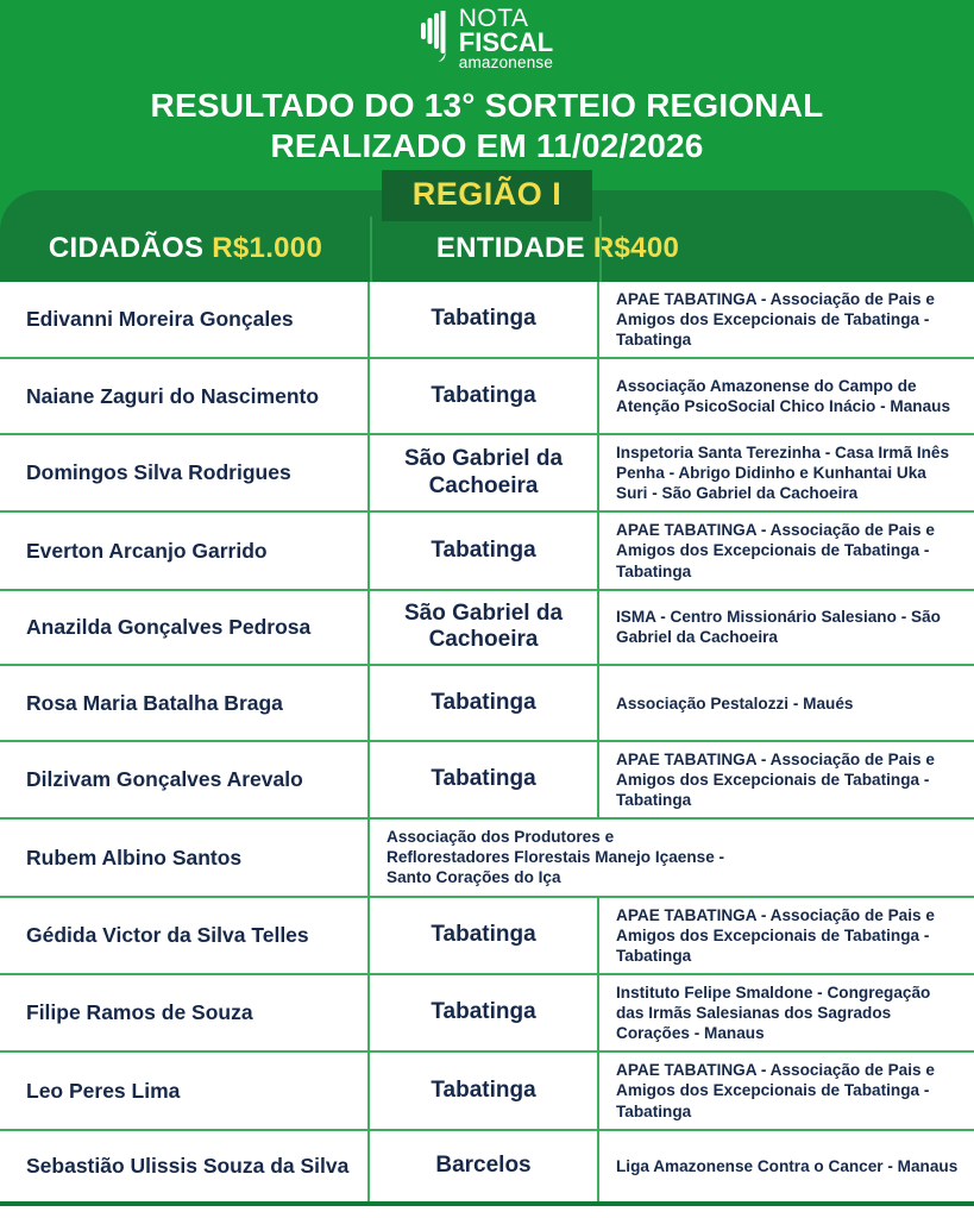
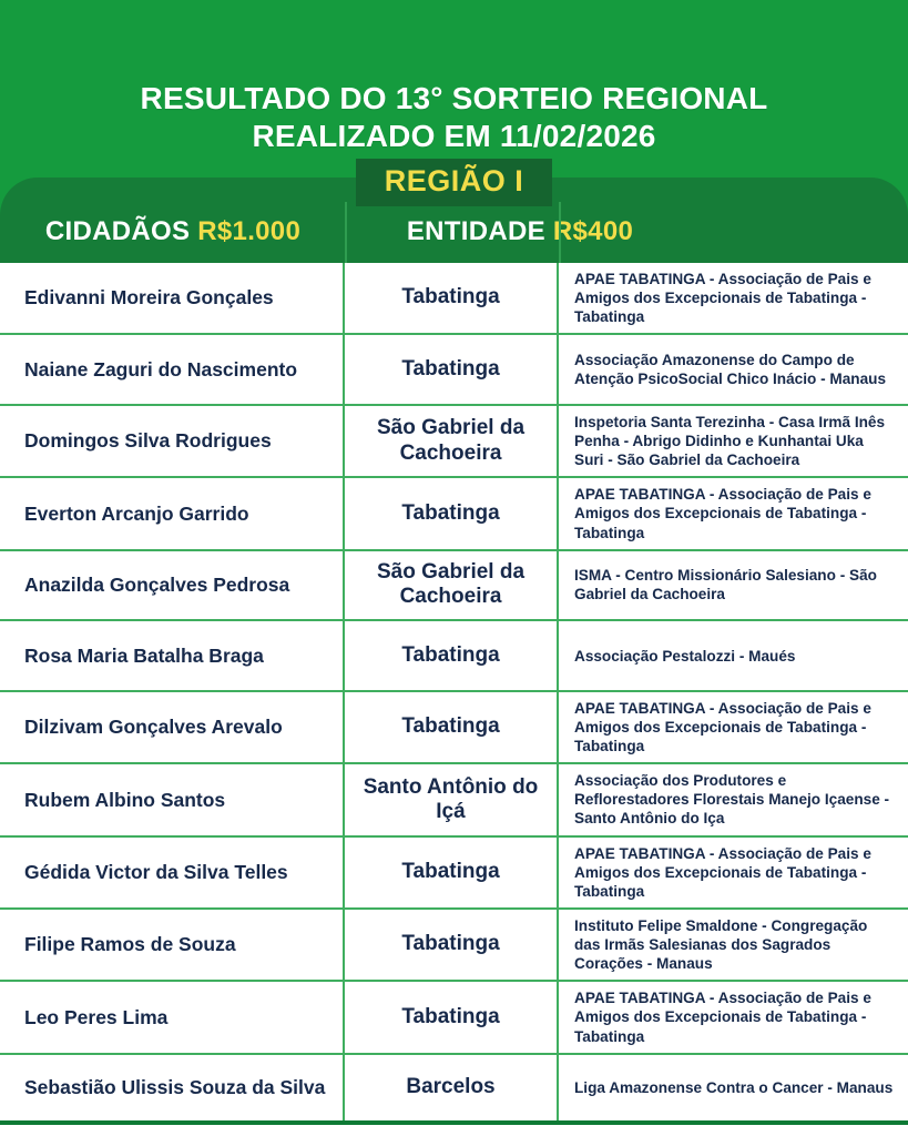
- NOTA
- FISCAL
- amazonense
  RESULTADO DO 13° SORTEIO REGIONAL
  REALIZADO EM 11/02/2026
  REGIÃO I
  CIDADÃOS R$1.000
  ENTIDADE R$400
  Edivanni Moreira Gonçales
  Tabatinga
  APAE TABATINGA - Associação de Pais e Amigos dos Excepcionais de Tabatinga - Tabatinga
  Naiane Zaguri do Nascimento
  Tabatinga
  Associação Amazonense do Campo de Atenção PsicoSocial Chico Inácio - Manaus
  Domingos Silva Rodrigues
  São Gabriel da Cachoeira
  Inspetoria Santa Terezinha - Casa Irmã Inês Penha - Abrigo Didinho e Kunhantai Uka Suri - São Gabriel da Cachoeira
  Everton Arcanjo Garrido
  Tabatinga
  APAE TABATINGA - Associação de Pais e Amigos dos Excepcionais de Tabatinga - Tabatinga
  Anazilda Gonçalves Pedrosa
  São Gabriel da Cachoeira
  ISMA - Centro Missionário Salesiano - São Gabriel da Cachoeira
  Rosa Maria Batalha Braga
  Tabatinga
  Associação Pestalozzi - Maués
  Dilzivam Gonçalves Arevalo
  Tabatinga
  APAE TABATINGA - Associação de Pais e Amigos dos Excepcionais de Tabatinga - Tabatinga
  Rubem Albino Santos
+ Santo Antônio do Içá
- Associação dos Produtores e Reflorestadores Florestais Manejo Içaense - Santo Corações do Iça
+ Associação dos Produtores e Reflorestadores Florestais Manejo Içaense - Santo Antônio do Iça
  Gédida Victor da Silva Telles
  Tabatinga
  APAE TABATINGA - Associação de Pais e Amigos dos Excepcionais de Tabatinga - Tabatinga
  Filipe Ramos de Souza
  Tabatinga
  Instituto Felipe Smaldone - Congregação das Irmãs Salesianas dos Sagrados Corações - Manaus
  Leo Peres Lima
  Tabatinga
  APAE TABATINGA - Associação de Pais e Amigos dos Excepcionais de Tabatinga - Tabatinga
  Sebastião Ulissis Souza da Silva
  Barcelos
  Liga Amazonense Contra o Cancer - Manaus
